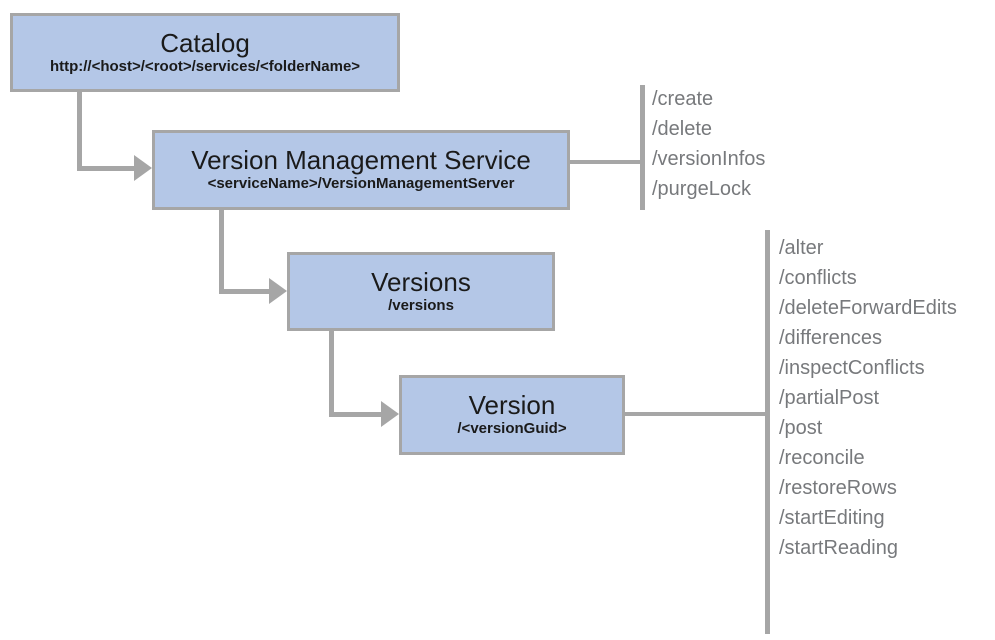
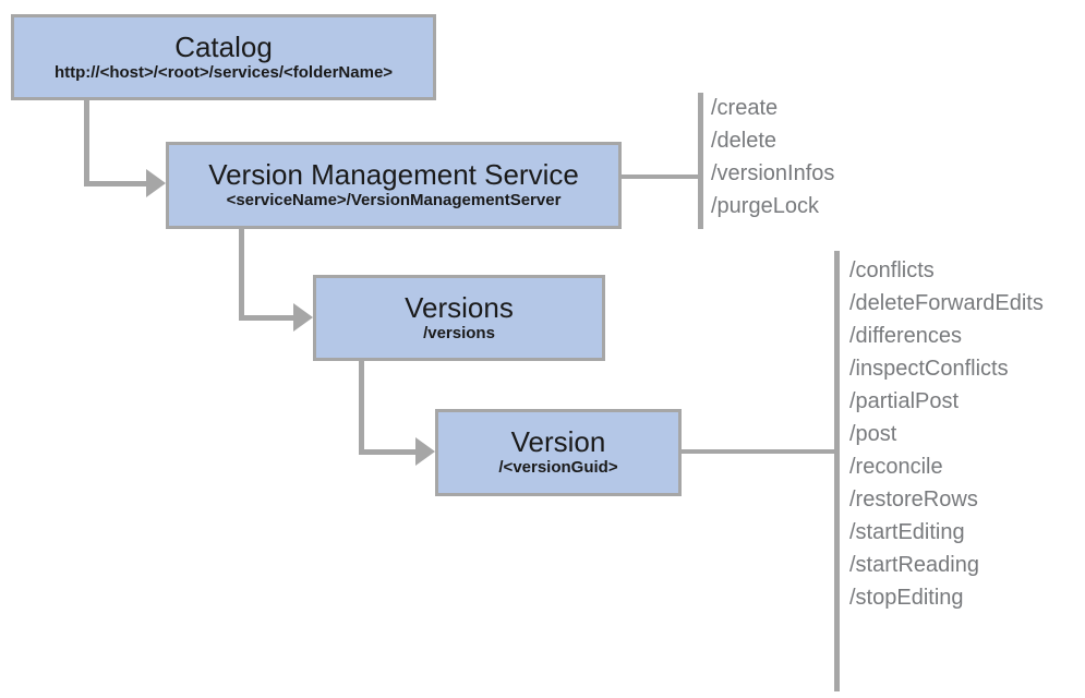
  Catalog
  http://<host>/<root>/services/<folderName>
  Version Management Service
  <serviceName>/VersionManagementServer
  Versions
  /versions
  Version
  /<versionGuid>
  /create
  /delete
  /versionInfos
  /purgeLock
- /alter
  /conflicts
  /deleteForwardEdits
  /differences
  /inspectConflicts
  /partialPost
  /post
  /reconcile
  /restoreRows
  /startEditing
  /startReading
+ /stopEditing
